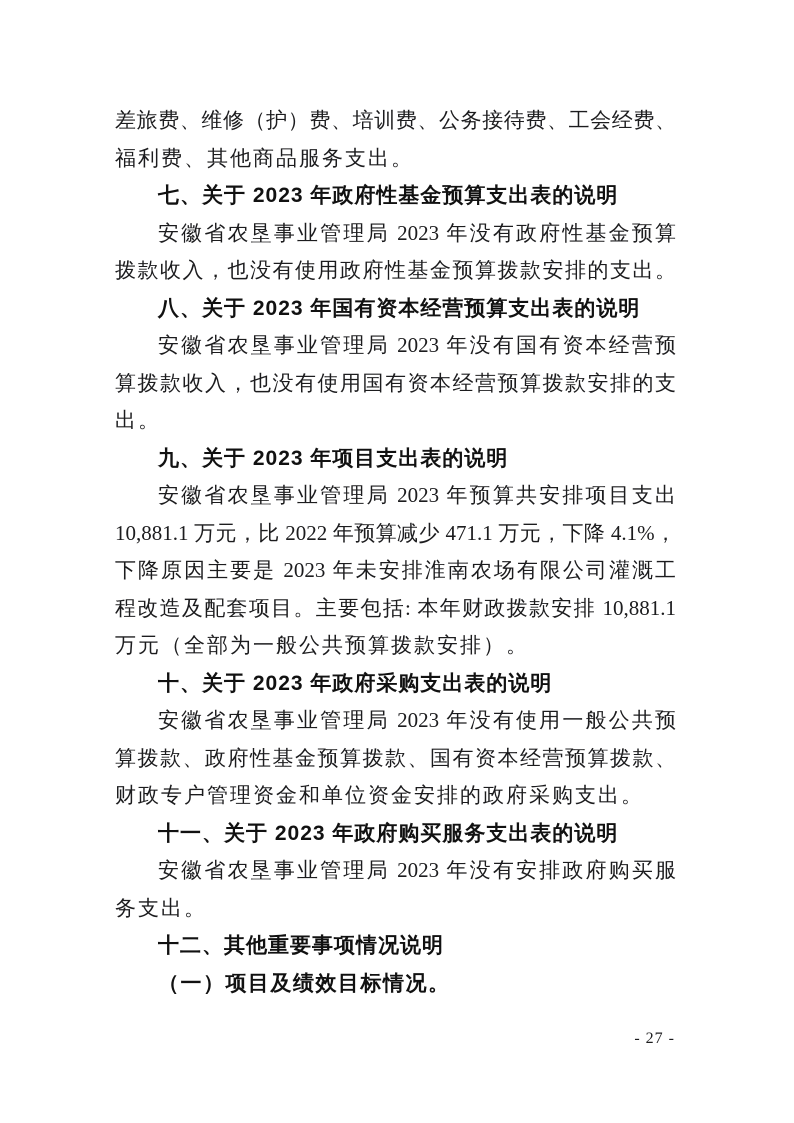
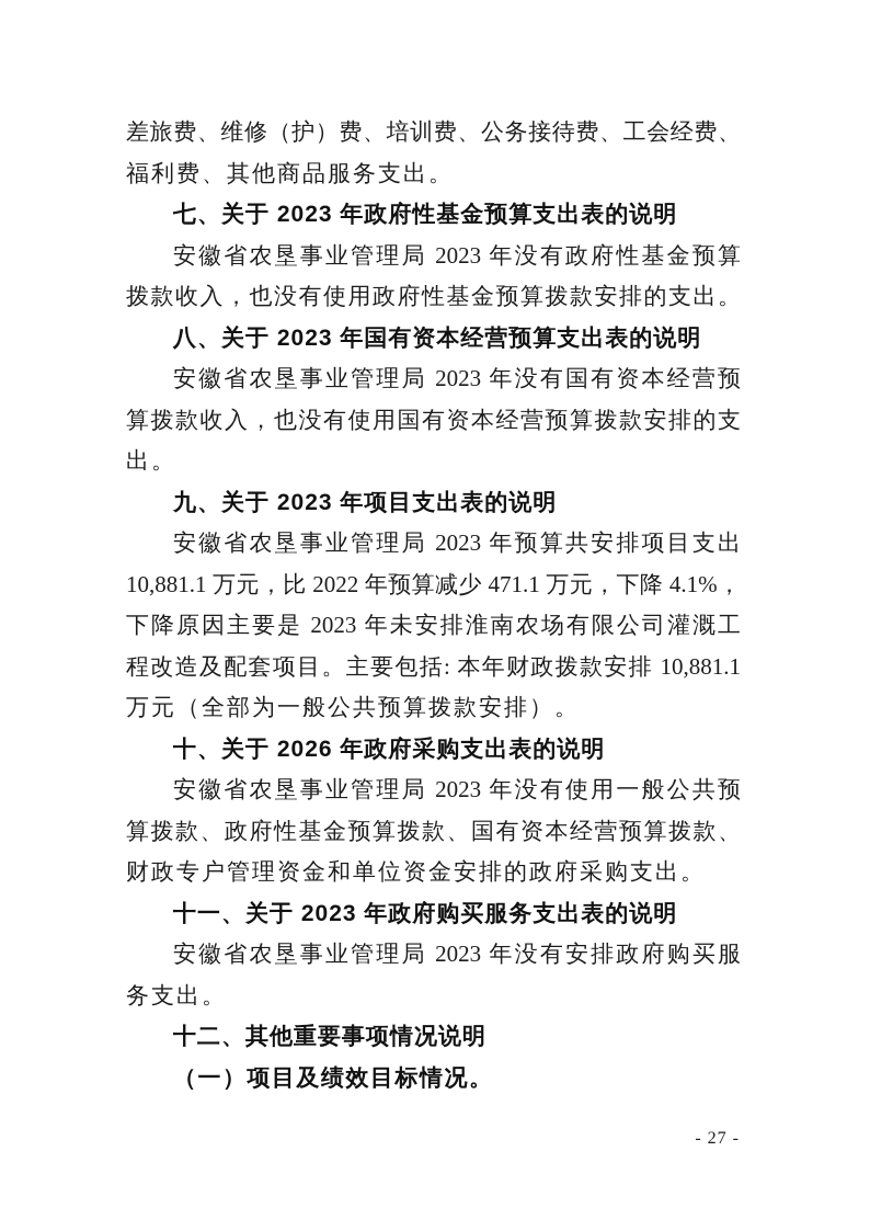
  差旅费、维修（护）费、培训费、公务接待费、工会经费、
  福利费、其他商品服务支出。
  七、关于 2023 年政府性基金预算支出表的说明
  安徽省农垦事业管理局 2023 年没有政府性基金预算
  拨款收入，也没有使用政府性基金预算拨款安排的支出。
  八、关于 2023 年国有资本经营预算支出表的说明
  安徽省农垦事业管理局 2023 年没有国有资本经营预
  算拨款收入，也没有使用国有资本经营预算拨款安排的支
  出。
  九、关于 2023 年项目支出表的说明
  安徽省农垦事业管理局 2023 年预算共安排项目支出
  10,881.1 万元，比 2022 年预算减少 471.1 万元，下降 4.1%，
  下降原因主要是 2023 年未安排淮南农场有限公司灌溉工
  程改造及配套项目。主要包括: 本年财政拨款安排 10,881.1
  万元（全部为一般公共预算拨款安排）。
- 十、关于 2023 年政府采购支出表的说明
+ 十、关于 2026 年政府采购支出表的说明
  安徽省农垦事业管理局 2023 年没有使用一般公共预
  算拨款、政府性基金预算拨款、国有资本经营预算拨款、
  财政专户管理资金和单位资金安排的政府采购支出。
  十一、关于 2023 年政府购买服务支出表的说明
  安徽省农垦事业管理局 2023 年没有安排政府购买服
  务支出。
  十二、其他重要事项情况说明
  （一）项目及绩效目标情况。
  - 27 -
